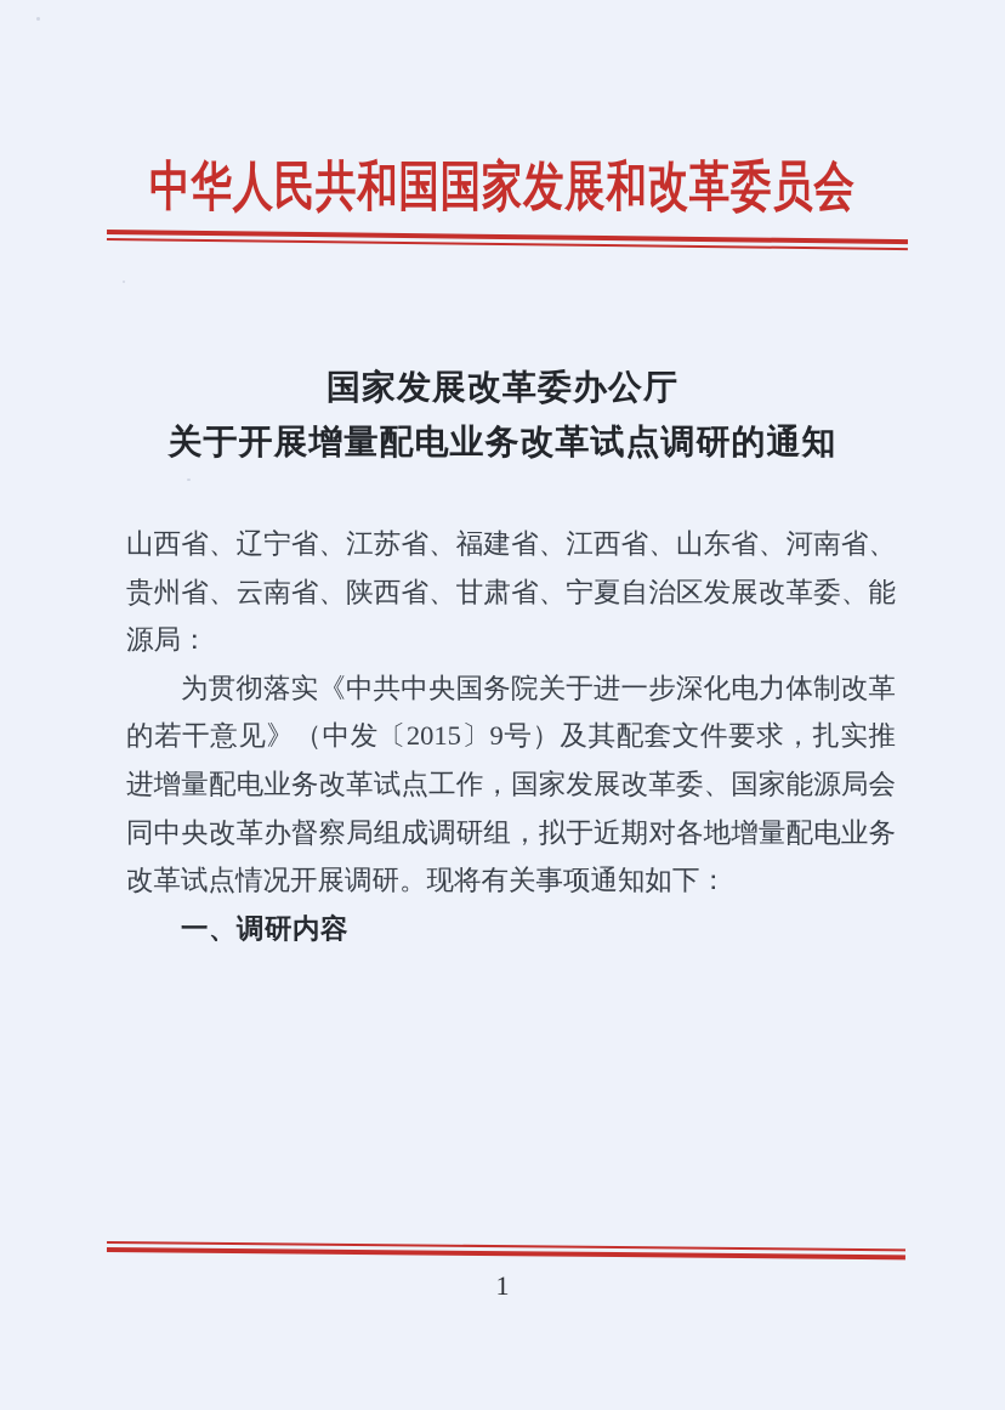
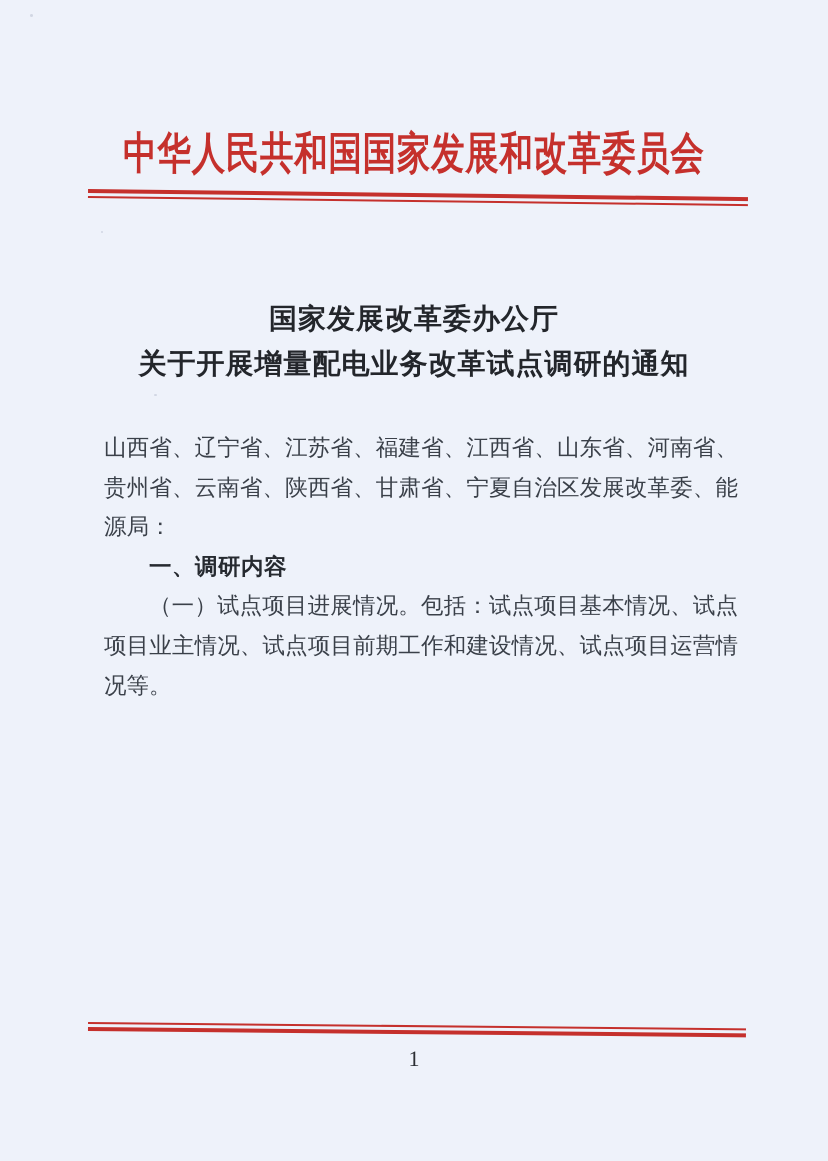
  中华人民共和国国家发展和改革委员会
  国家发展改革委办公厅
  关于开展增量配电业务改革试点调研的通知
  山西省、辽宁省、江苏省、福建省、江西省、山东省、河南省、贵州省、云南省、陕西省、甘肃省、宁夏自治区发展改革委、能源局：
- 为贯彻落实《中共中央国务院关于进一步深化电力体制改革的若干意见》（中发〔2015〕9号）及其配套文件要求，扎实推进增量配电业务改革试点工作，国家发展改革委、国家能源局会同中央改革办督察局组成调研组，拟于近期对各地增量配电业务改革试点情况开展调研。现将有关事项通知如下：
  一、调研内容
+ （一）试点项目进展情况。包括：试点项目基本情况、试点项目业主情况、试点项目前期工作和建设情况、试点项目运营情况等。
  1
